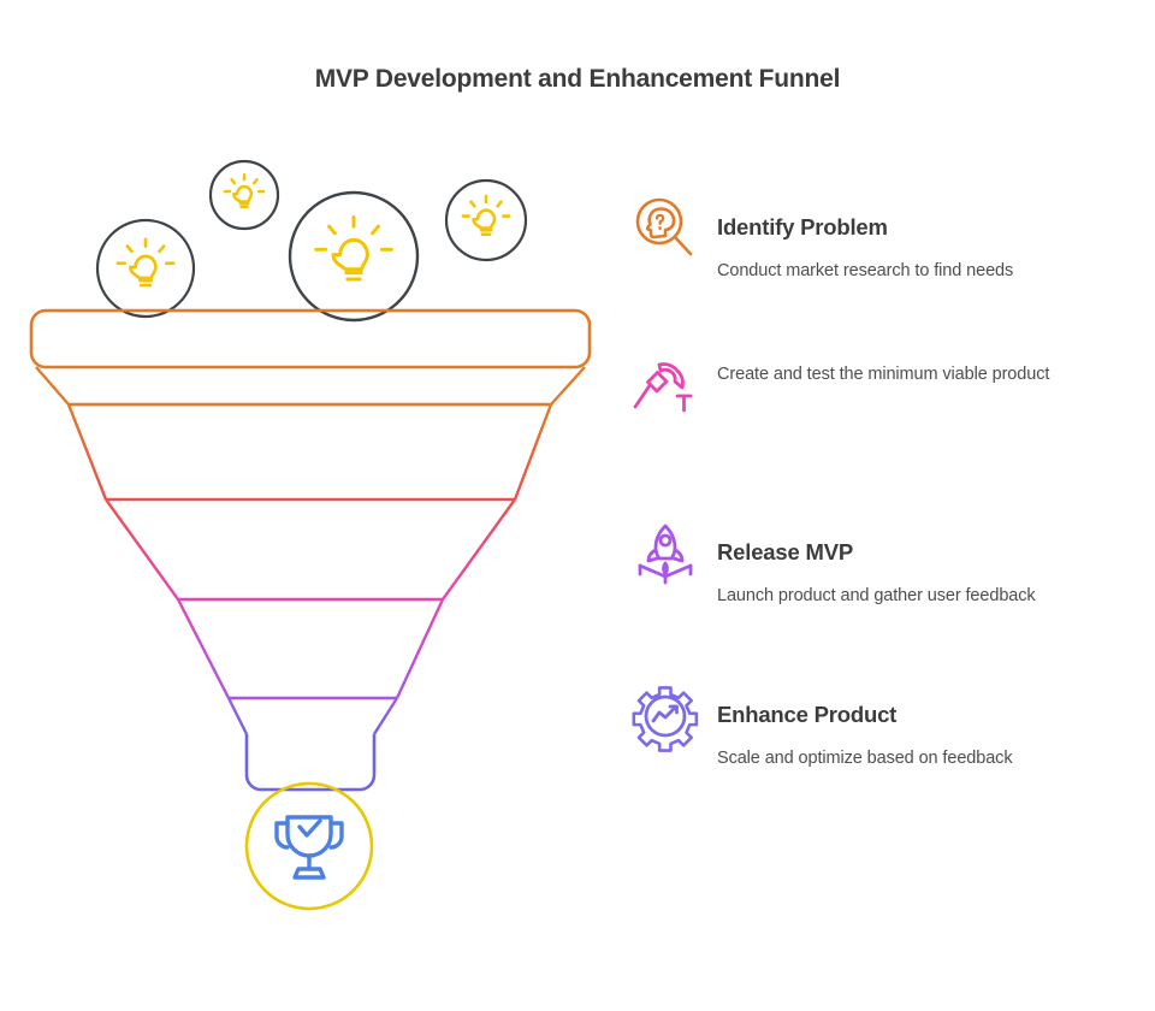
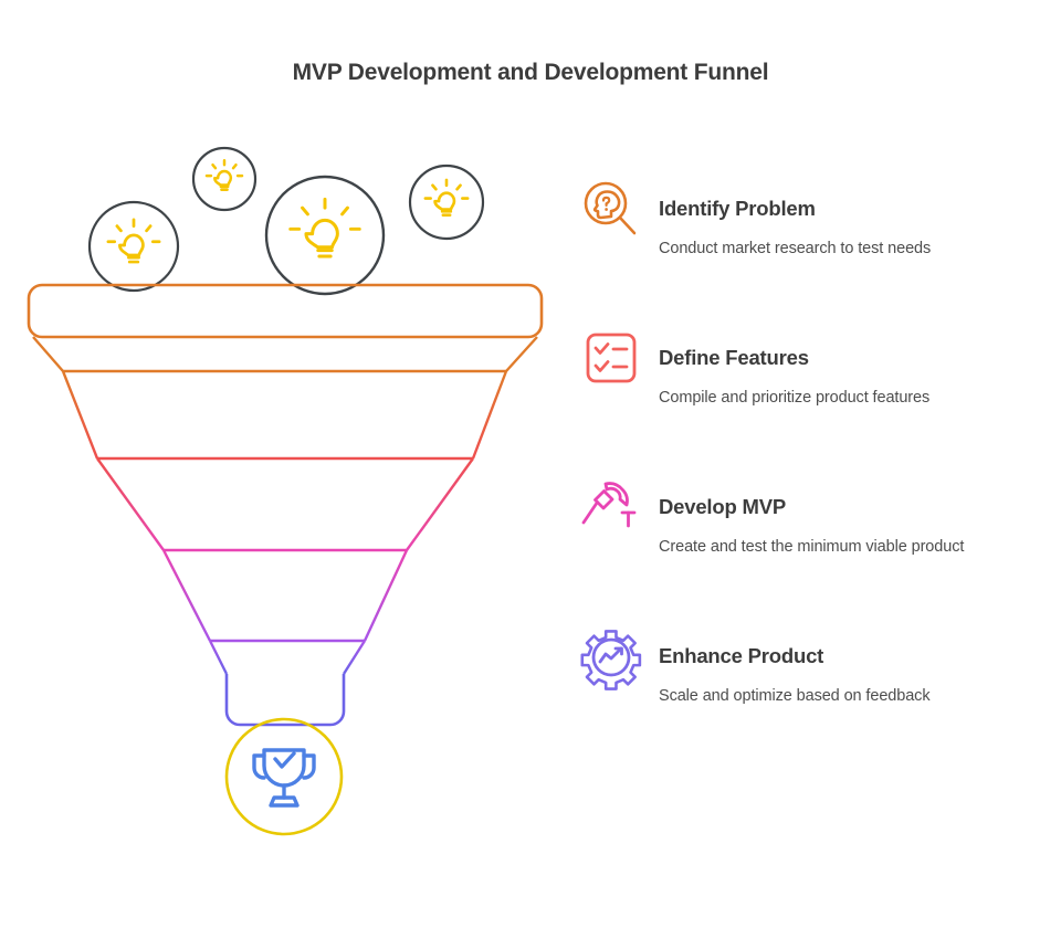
- MVP Development and Enhancement Funnel
+ MVP Development and Development Funnel
  Identify Problem
- Conduct market research to find needs
+ Conduct market research to test needs
+ Define Features
+ Compile and prioritize product features
+ Develop MVP
  Create and test the minimum viable product
- Release MVP
- Launch product and gather user feedback
  Enhance Product
  Scale and optimize based on feedback
